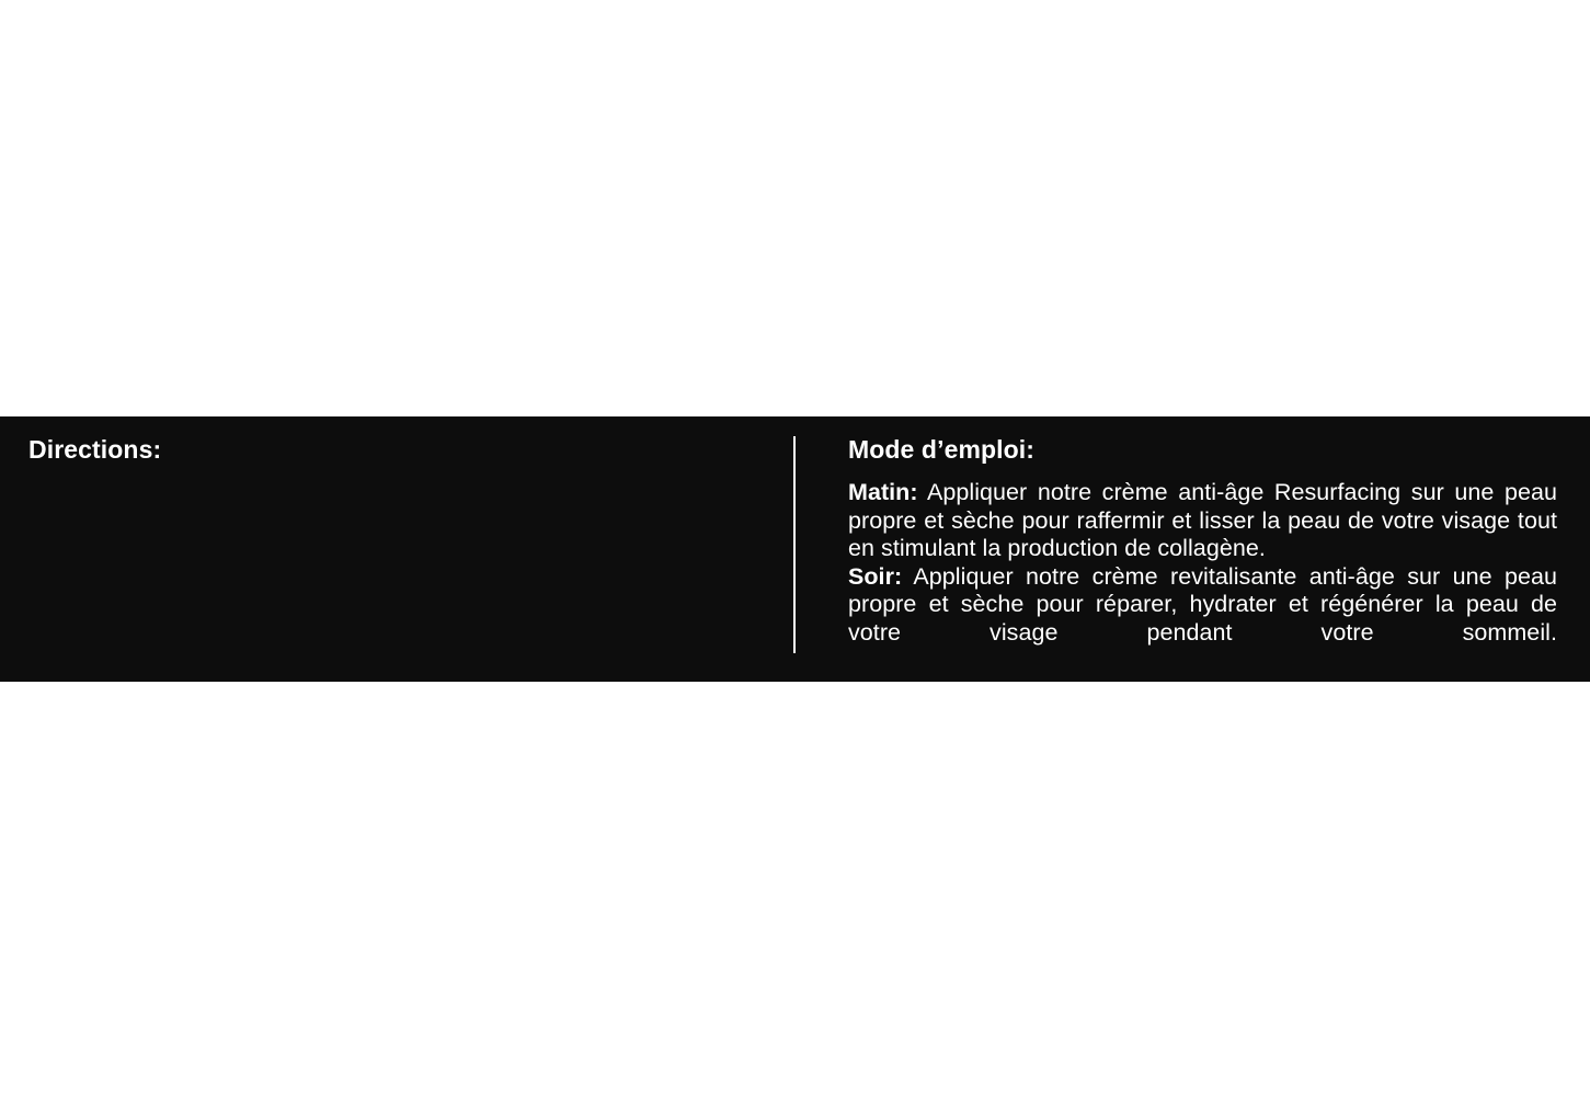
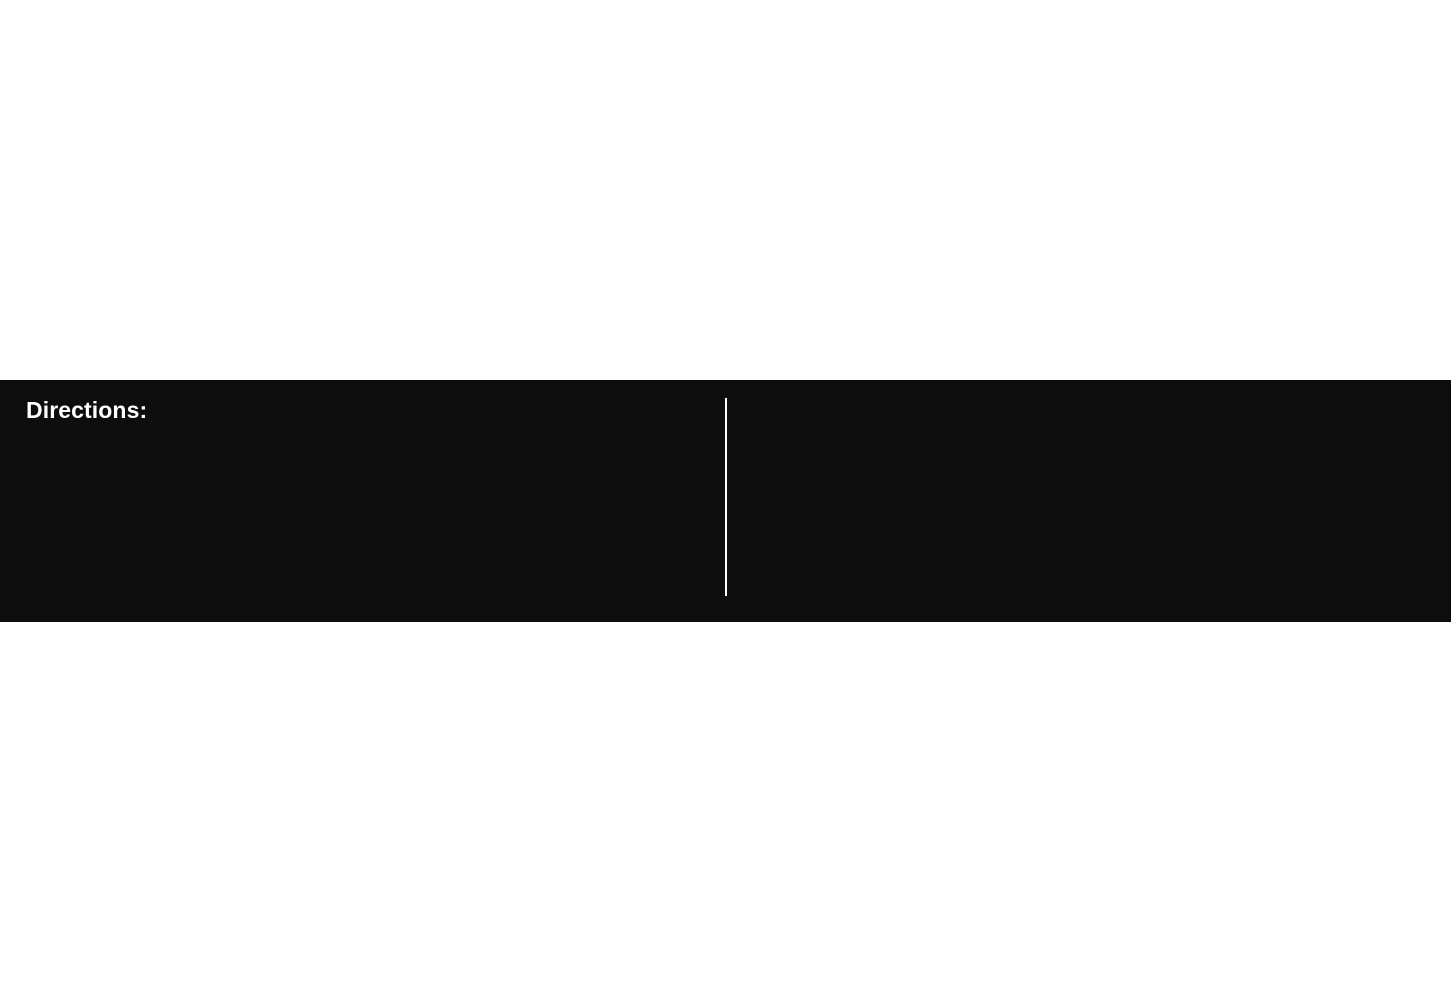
  Directions:
- Mode d’emploi:
- Matin: Appliquer notre crème anti-âge Resurfacing sur une peau propre et sèche pour raffermir et lisser la peau de votre visage tout en stimulant la production de collagène.
- Soir: Appliquer notre crème revitalisante anti-âge sur une peau propre et sèche pour réparer, hydrater et régénérer la peau de votre visage pendant votre sommeil.
